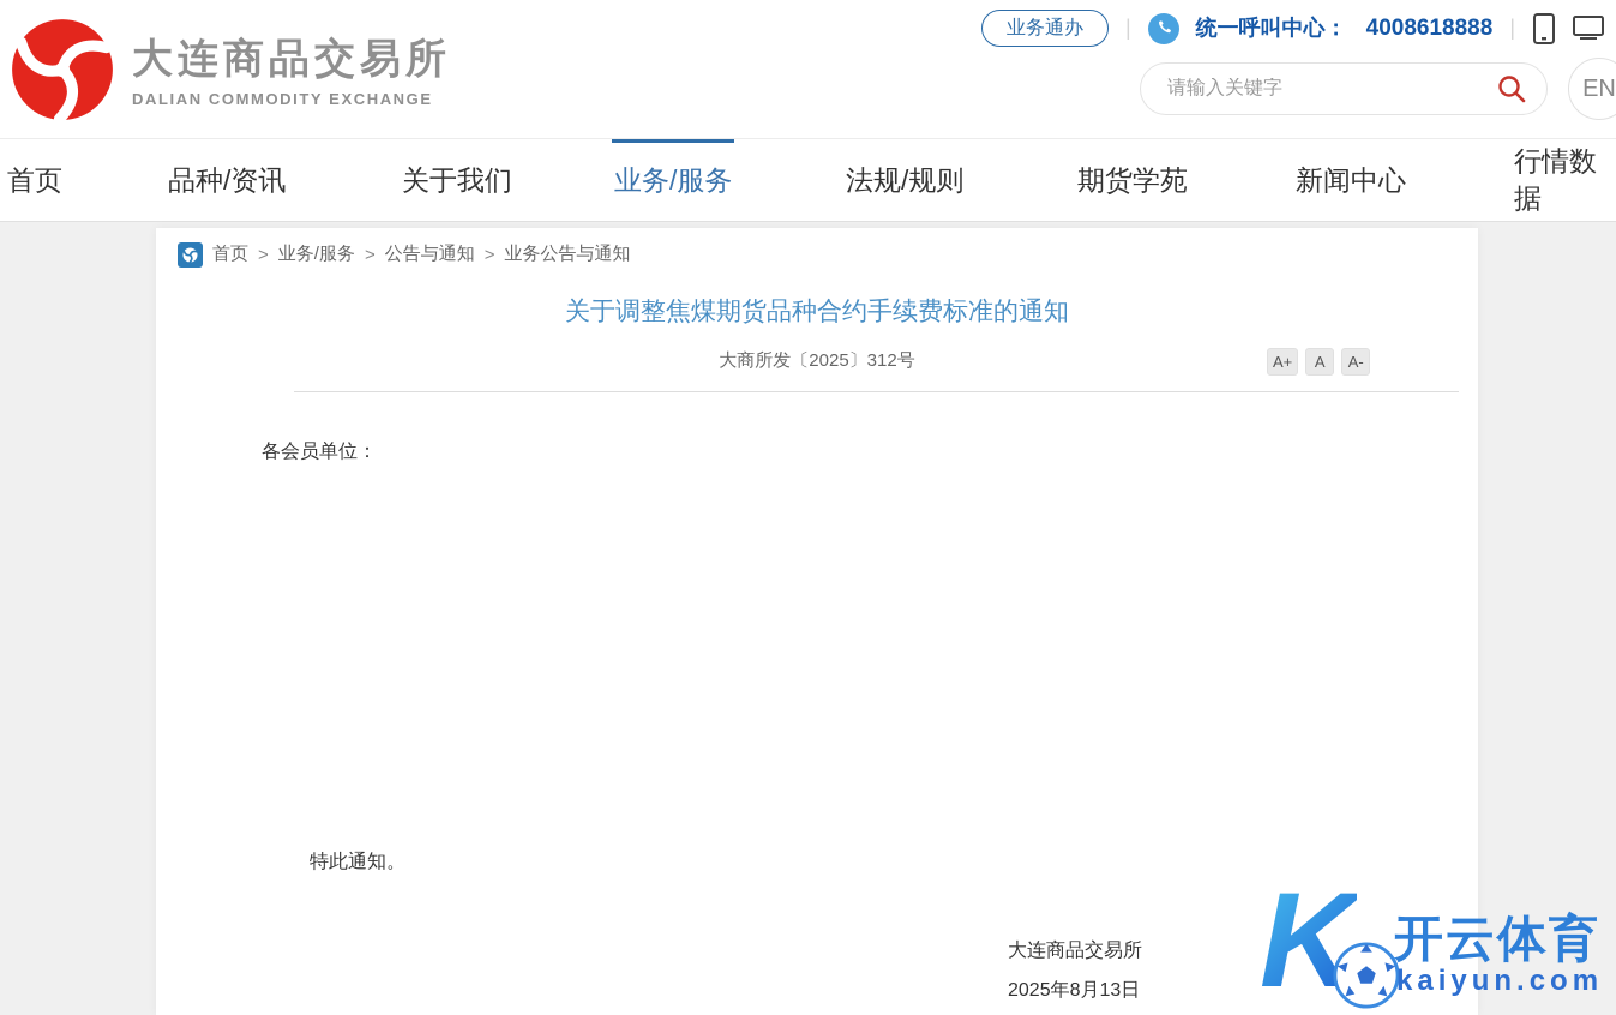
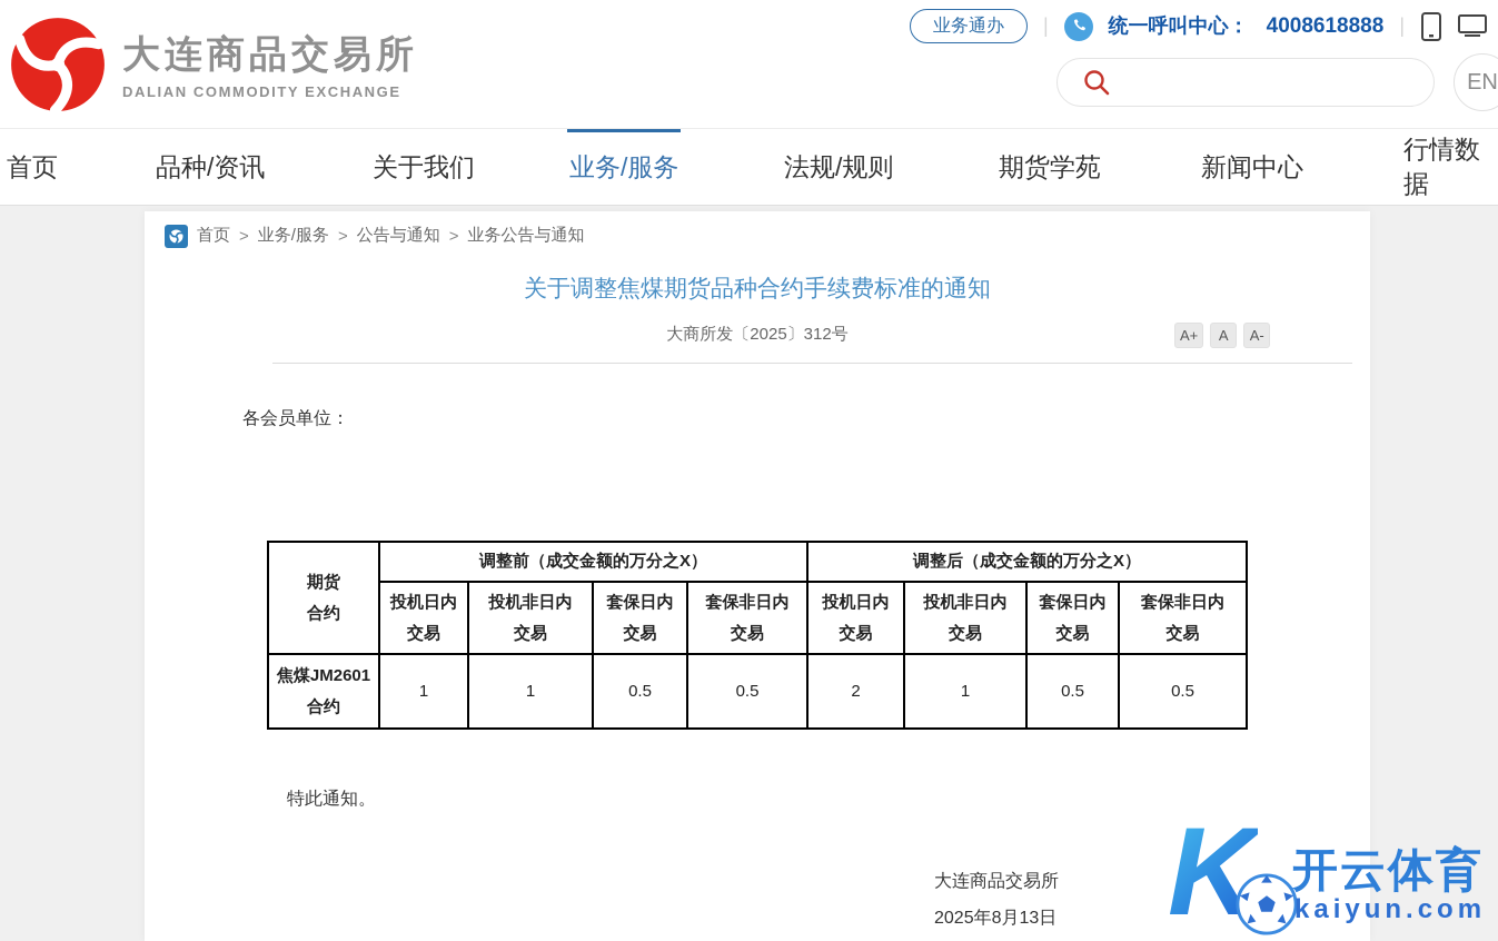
  大连商品交易所
  DALIAN COMMODITY EXCHANGE
  业务通办
  |
  统一呼叫中心：
  4008618888
  |
- 请输入关键字
  EN
  首页
  品种/资讯
  关于我们
  业务/服务
  法规/规则
  期货学苑
  新闻中心
  行情数据
  首页
  >
  业务/服务
  >
  公告与通知
  >
  业务公告与通知
  关于调整焦煤期货品种合约手续费标准的通知
  大商所发〔2025〕312号
  A+
  A
  A-
  各会员单位：
+ 期货 合约	调整前（成交金额的万分之X）	调整后（成交金额的万分之X）
+ 投机日内 交易	投机非日内 交易	套保日内 交易	套保非日内 交易	投机日内 交易	投机非日内 交易	套保日内 交易	套保非日内 交易
+ 焦煤JM2601 合约	1	1	0.5	0.5	2	1	0.5	0.5
  特此通知。
  大连商品交易所
  2025年8月13日
  K
  开云体育
  kaiyun.com
